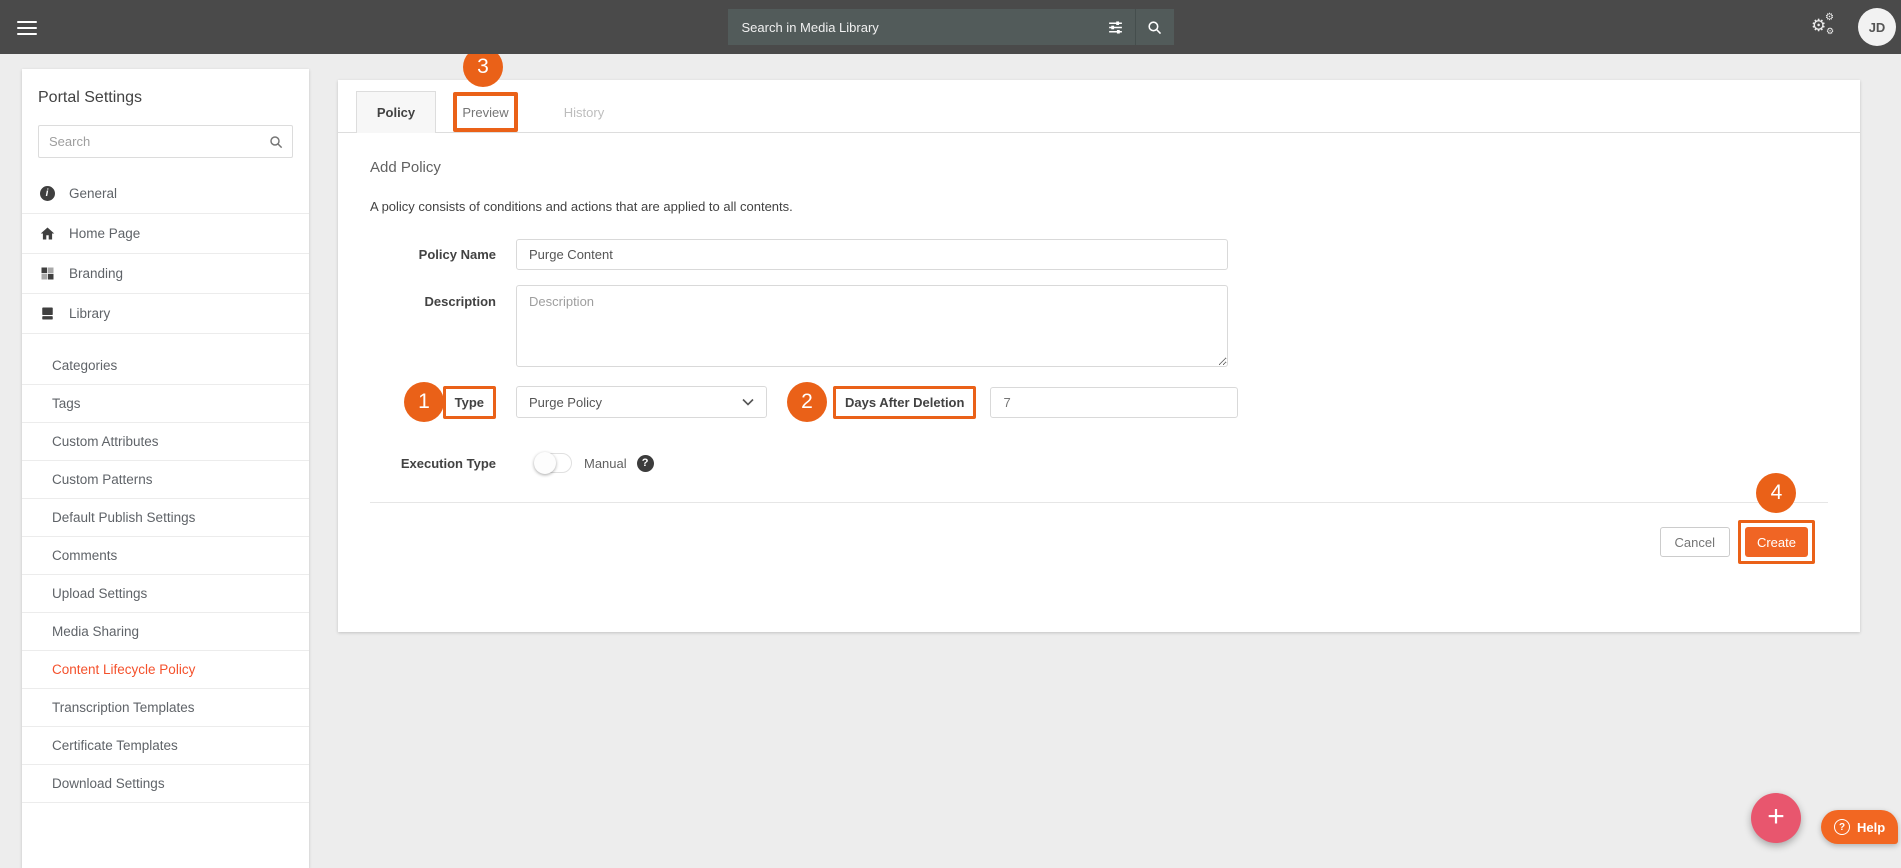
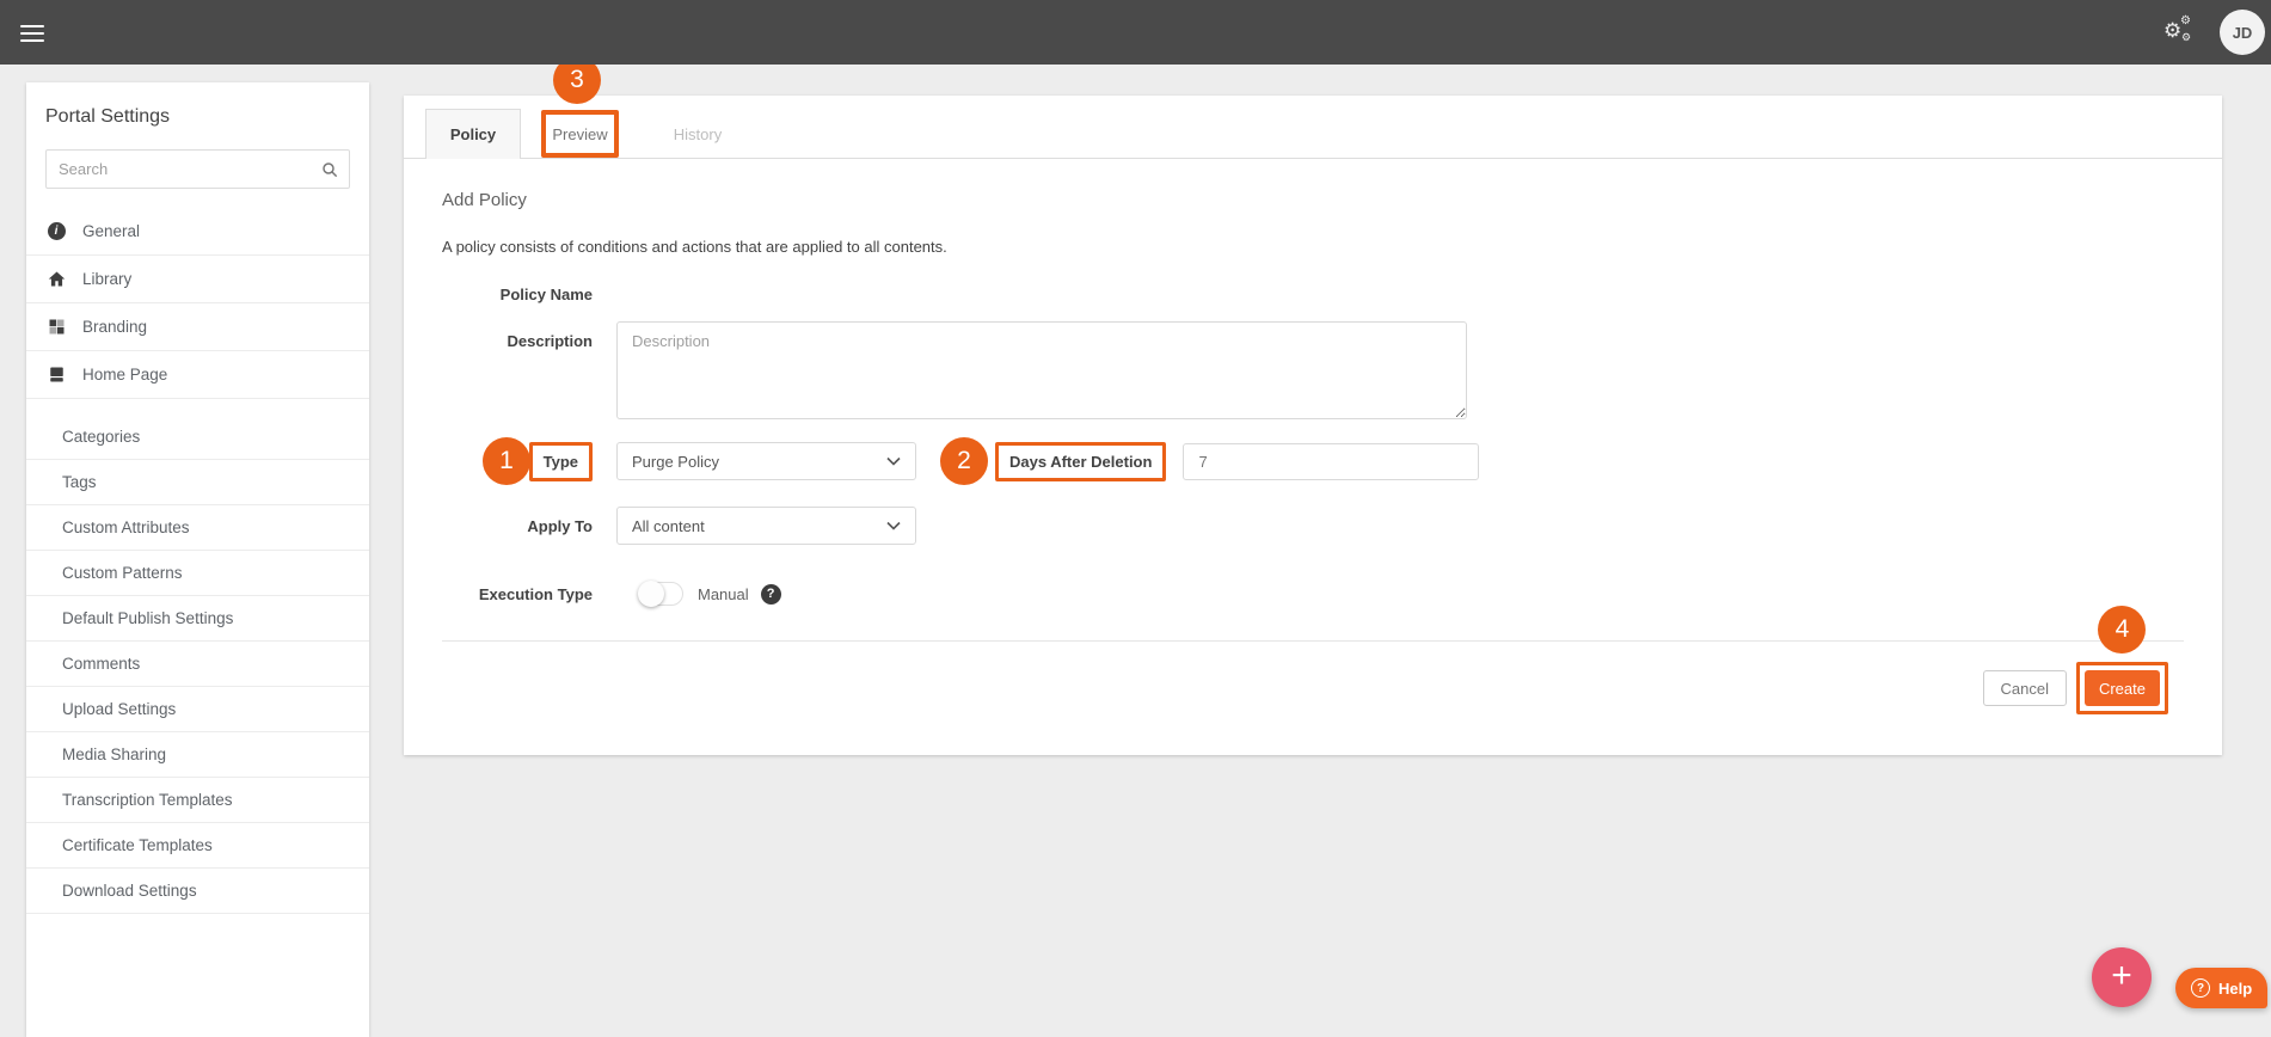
- Search in Media Library
  ⚙
  ⚙
  ⚙
  JD
  Portal Settings
  Search
  i
  General
- Home Page
+ Library
  Branding
- Library
+ Home Page
  Categories
  Tags
  Custom Attributes
  Custom Patterns
  Default Publish Settings
  Comments
  Upload Settings
  Media Sharing
- Content Lifecycle Policy
  Transcription Templates
  Certificate Templates
  Download Settings
  Policy
  Preview
  History
  3
  Add Policy
  A policy consists of conditions and actions that are applied to all contents.
  Policy Name
- Purge Content
  Description
  Description
  1
  Type
  Purge Policy
  2
  Days After Deletion
  7
+ Apply To
+ All content
  Execution Type
  Manual
  ?
  Cancel
  4
  Create
  +
  ?
  Help
